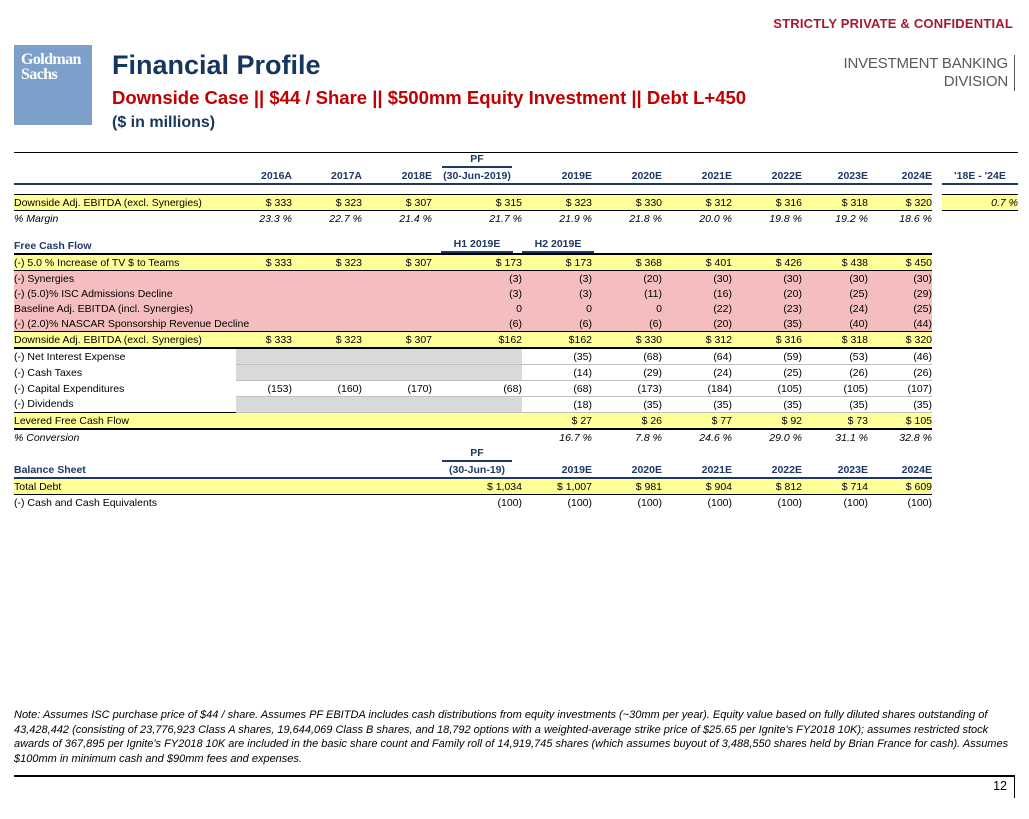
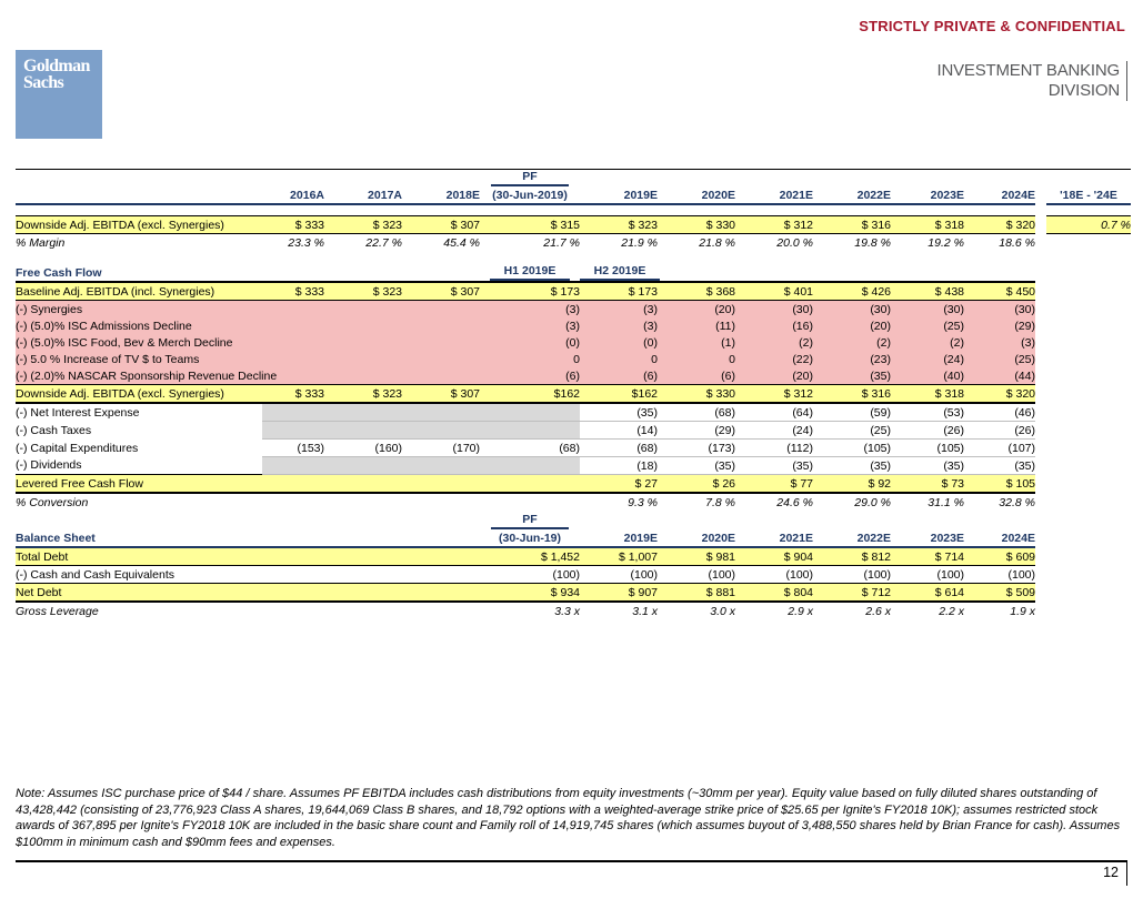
  STRICTLY PRIVATE & CONFIDENTIAL
  Goldman
  Sachs
- Financial Profile
- Downside Case || $44 / Share || $500mm Equity Investment || Debt L+450
- ($ in millions)
  INVESTMENT BANKING
  DIVISION
  				PF
  	2016A	2017A	2018E	(30-Jun-2019)	2019E	2020E	2021E	2022E	2023E	2024E		'18E - '24E
  Downside Adj. EBITDA (excl. Synergies)	$ 333	$ 323	$ 307	$ 315	$ 323	$ 330	$ 312	$ 316	$ 318	$ 320		0.7 %
- % Margin	23.3 %	22.7 %	21.4 %	21.7 %	21.9 %	21.8 %	20.0 %	19.8 %	19.2 %	18.6 %
+ % Margin	23.3 %	22.7 %	45.4 %	21.7 %	21.9 %	21.8 %	20.0 %	19.8 %	19.2 %	18.6 %
  Free Cash Flow				H1 2019E	H2 2019E
- (-) 5.0 % Increase of TV $ to Teams	$ 333	$ 323	$ 307	$ 173	$ 173	$ 368	$ 401	$ 426	$ 438	$ 450
+ Baseline Adj. EBITDA (incl. Synergies)	$ 333	$ 323	$ 307	$ 173	$ 173	$ 368	$ 401	$ 426	$ 438	$ 450
  (-) Synergies				(3)	(3)	(20)	(30)	(30)	(30)	(30)
  (-) (5.0)% ISC Admissions Decline				(3)	(3)	(11)	(16)	(20)	(25)	(29)
+ (-) (5.0)% ISC Food, Bev & Merch Decline				(0)	(0)	(1)	(2)	(2)	(2)	(3)
- Baseline Adj. EBITDA (incl. Synergies)				0	0	0	(22)	(23)	(24)	(25)
+ (-) 5.0 % Increase of TV $ to Teams				0	0	0	(22)	(23)	(24)	(25)
  (-) (2.0)% NASCAR Sponsorship Revenue Decline				(6)	(6)	(6)	(20)	(35)	(40)	(44)
  Downside Adj. EBITDA (excl. Synergies)	$ 333	$ 323	$ 307	$162	$162	$ 330	$ 312	$ 316	$ 318	$ 320
  (-) Net Interest Expense					(35)	(68)	(64)	(59)	(53)	(46)
  (-) Cash Taxes					(14)	(29)	(24)	(25)	(26)	(26)
- (-) Capital Expenditures	(153)	(160)	(170)	(68)	(68)	(173)	(184)	(105)	(105)	(107)
+ (-) Capital Expenditures	(153)	(160)	(170)	(68)	(68)	(173)	(112)	(105)	(105)	(107)
  (-) Dividends					(18)	(35)	(35)	(35)	(35)	(35)
  Levered Free Cash Flow					$ 27	$ 26	$ 77	$ 92	$ 73	$ 105
- % Conversion					16.7 %	7.8 %	24.6 %	29.0 %	31.1 %	32.8 %
+ % Conversion					9.3 %	7.8 %	24.6 %	29.0 %	31.1 %	32.8 %
  				PF
  Balance Sheet				(30-Jun-19)	2019E	2020E	2021E	2022E	2023E	2024E
- Total Debt				$ 1,034	$ 1,007	$ 981	$ 904	$ 812	$ 714	$ 609
+ Total Debt				$ 1,452	$ 1,007	$ 981	$ 904	$ 812	$ 714	$ 609
  (-) Cash and Cash Equivalents				(100)	(100)	(100)	(100)	(100)	(100)	(100)
+ Net Debt				$ 934	$ 907	$ 881	$ 804	$ 712	$ 614	$ 509
+ Gross Leverage				3.3 x	3.1 x	3.0 x	2.9 x	2.6 x	2.2 x	1.9 x
  Note: Assumes ISC purchase price of $44 / share. Assumes PF EBITDA includes cash distributions from equity investments (~30mm per year). Equity value based on fully diluted shares outstanding of 43,428,442 (consisting of 23,776,923 Class A shares, 19,644,069 Class B shares, and 18,792 options with a weighted-average strike price of $25.65 per Ignite's FY2018 10K); assumes restricted stock awards of 367,895 per Ignite's FY2018 10K are included in the basic share count and Family roll of 14,919,745 shares (which assumes buyout of 3,488,550 shares held by Brian France for cash). Assumes $100mm in minimum cash and $90mm fees and expenses.
  12
